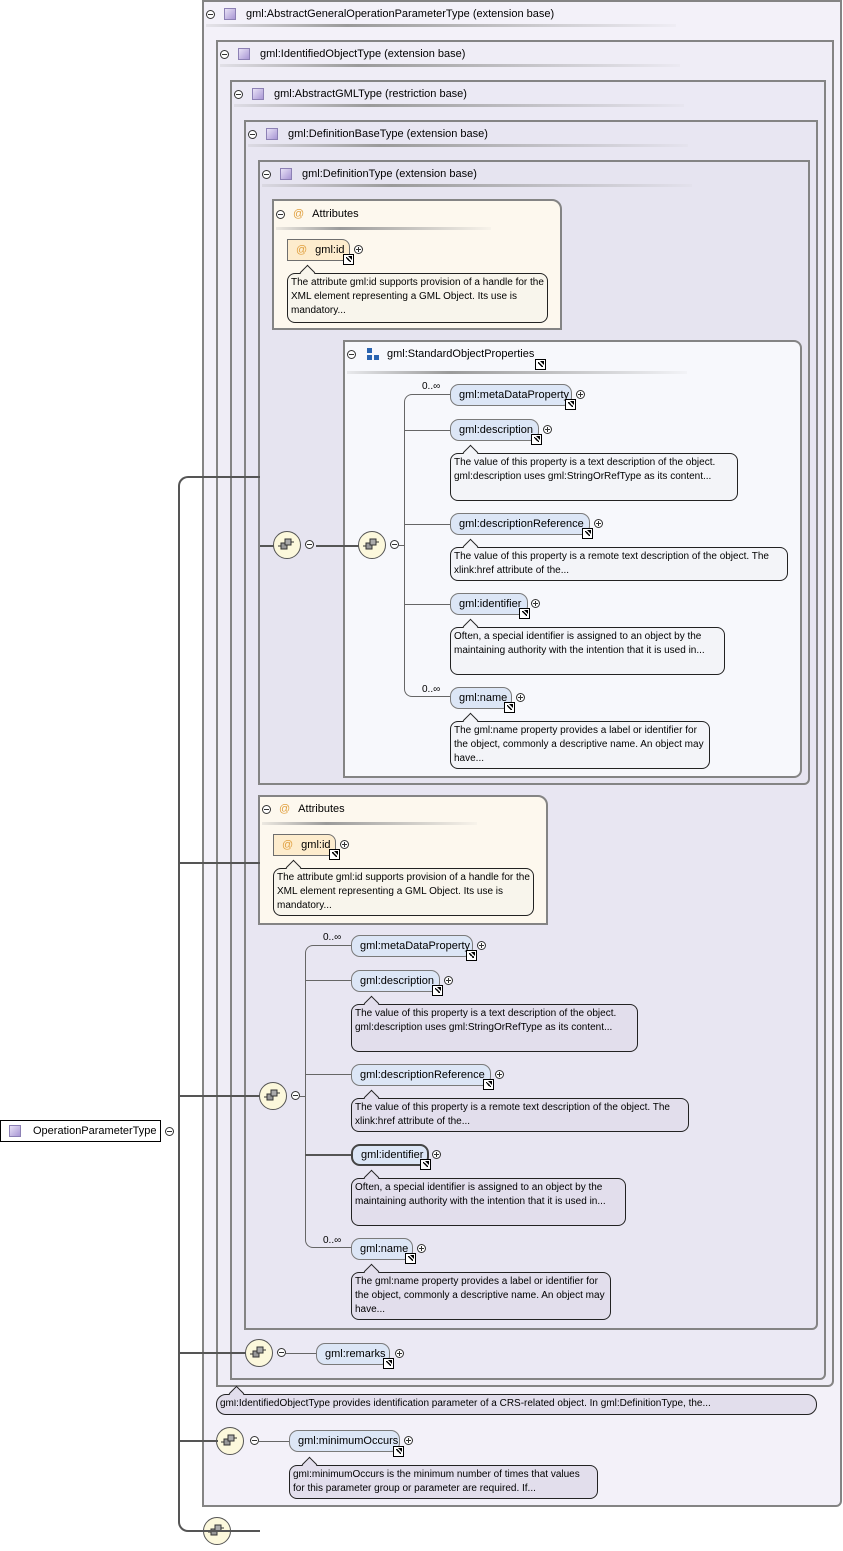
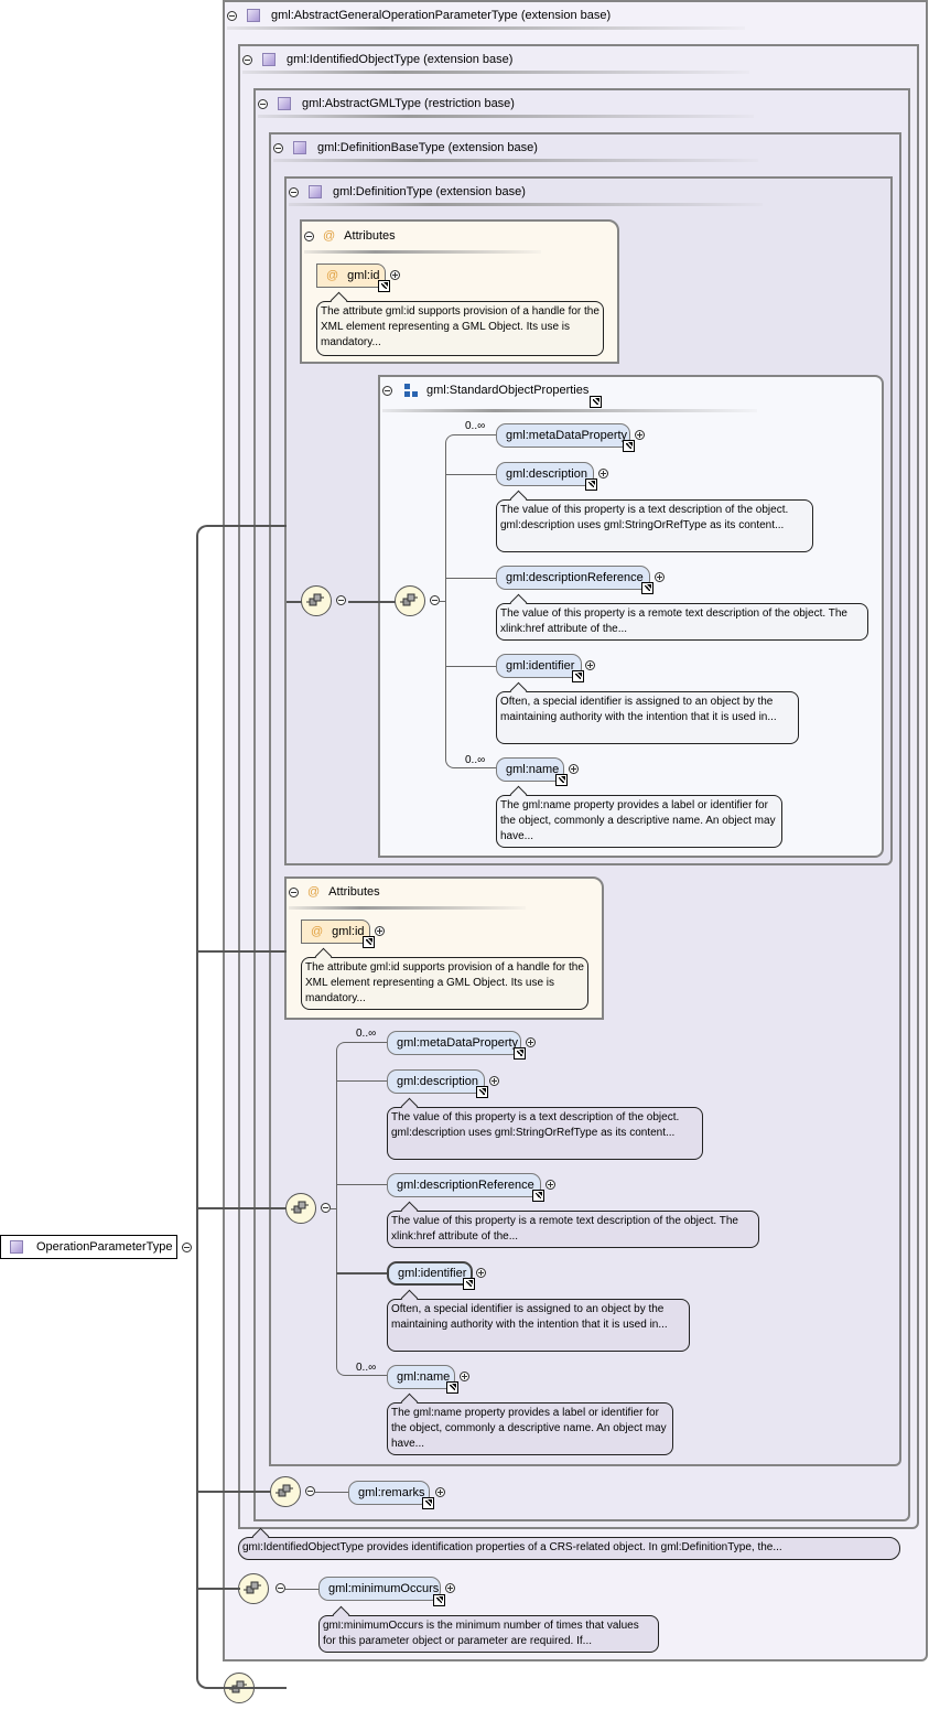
  gml:AbstractGeneralOperationParameterType (extension base)
  gml:IdentifiedObjectType (extension base)
  gml:AbstractGMLType (restriction base)
  gml:DefinitionBaseType (extension base)
  gml:DefinitionType (extension base)
  @
  Attributes
  @
  gml:id
  The attribute gml:id supports provision of a handle for the XML element representing a GML Object. Its use is mandatory...
  gml:StandardObjectProperties
  0..∞
  gml:metaDataProperty
  gml:description
  The value of this property is a text description of the object. gml:description uses gml:StringOrRefType as its content...
  gml:descriptionReference
  The value of this property is a remote text description of the object. The xlink:href attribute of the...
  gml:identifier
  Often, a special identifier is assigned to an object by the maintaining authority with the intention that it is used in...
  0..∞
  gml:name
  The gml:name property provides a label or identifier for the object, commonly a descriptive name. An object may have...
  @
  Attributes
  @
  gml:id
  The attribute gml:id supports provision of a handle for the XML element representing a GML Object. Its use is mandatory...
  0..∞
  gml:metaDataProperty
  gml:description
  The value of this property is a text description of the object. gml:description uses gml:StringOrRefType as its content...
  gml:descriptionReference
  The value of this property is a remote text description of the object. The xlink:href attribute of the...
  gml:identifier
  Often, a special identifier is assigned to an object by the maintaining authority with the intention that it is used in...
  0..∞
  gml:name
  The gml:name property provides a label or identifier for the object, commonly a descriptive name. An object may have...
  gml:remarks
- gml:IdentifiedObjectType provides identification parameter of a CRS-related object. In gml:DefinitionType, the...
+ gml:IdentifiedObjectType provides identification properties of a CRS-related object. In gml:DefinitionType, the...
  gml:minimumOccurs
- gml:minimumOccurs is the minimum number of times that values for this parameter group or parameter are required. If...
+ gml:minimumOccurs is the minimum number of times that values for this parameter object or parameter are required. If...
  OperationParameterType
